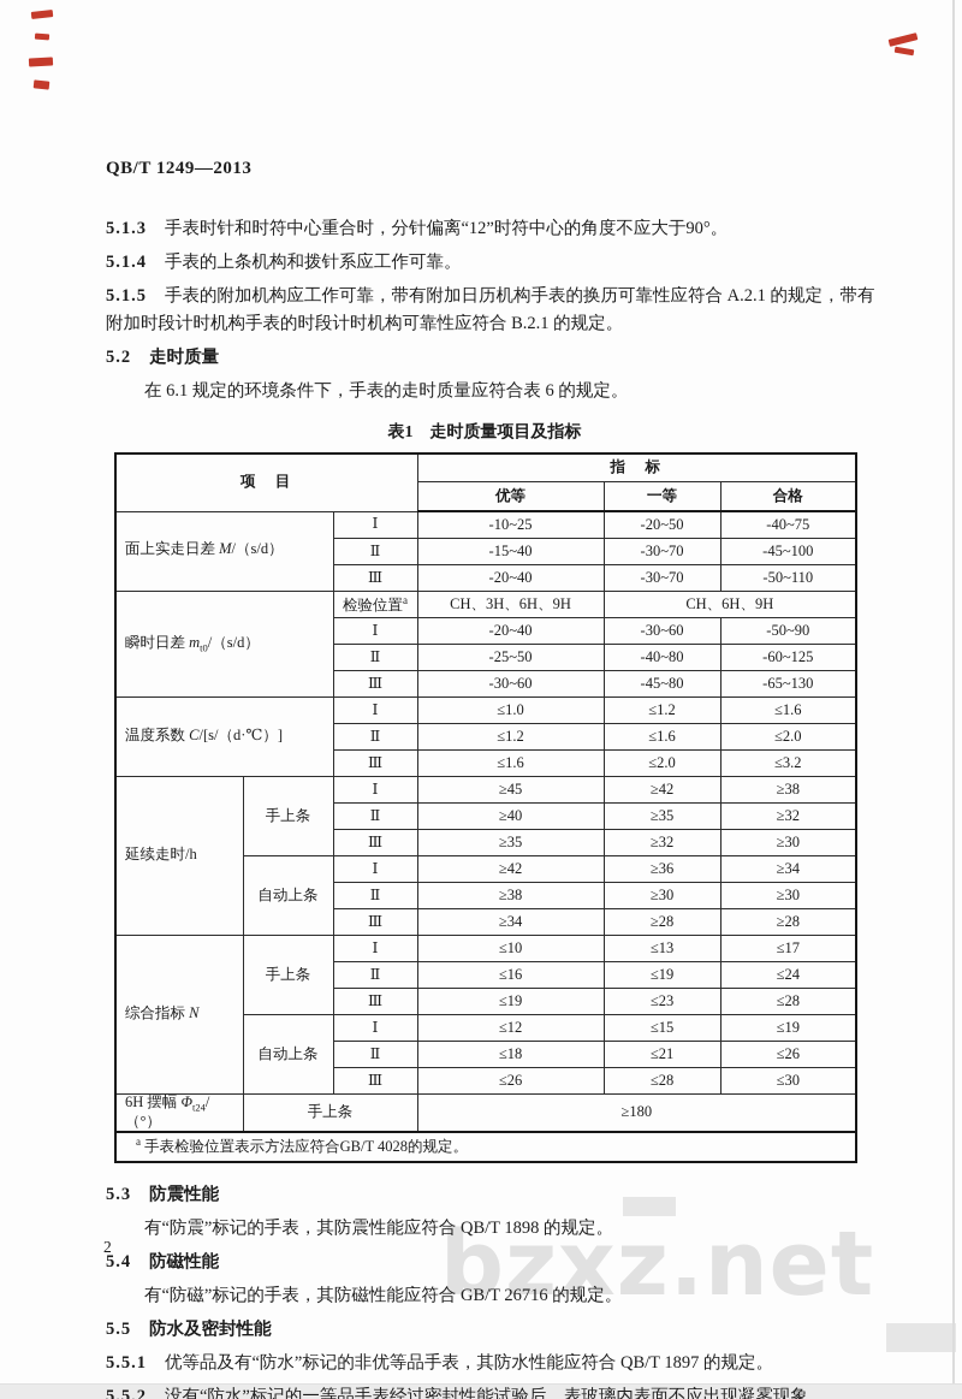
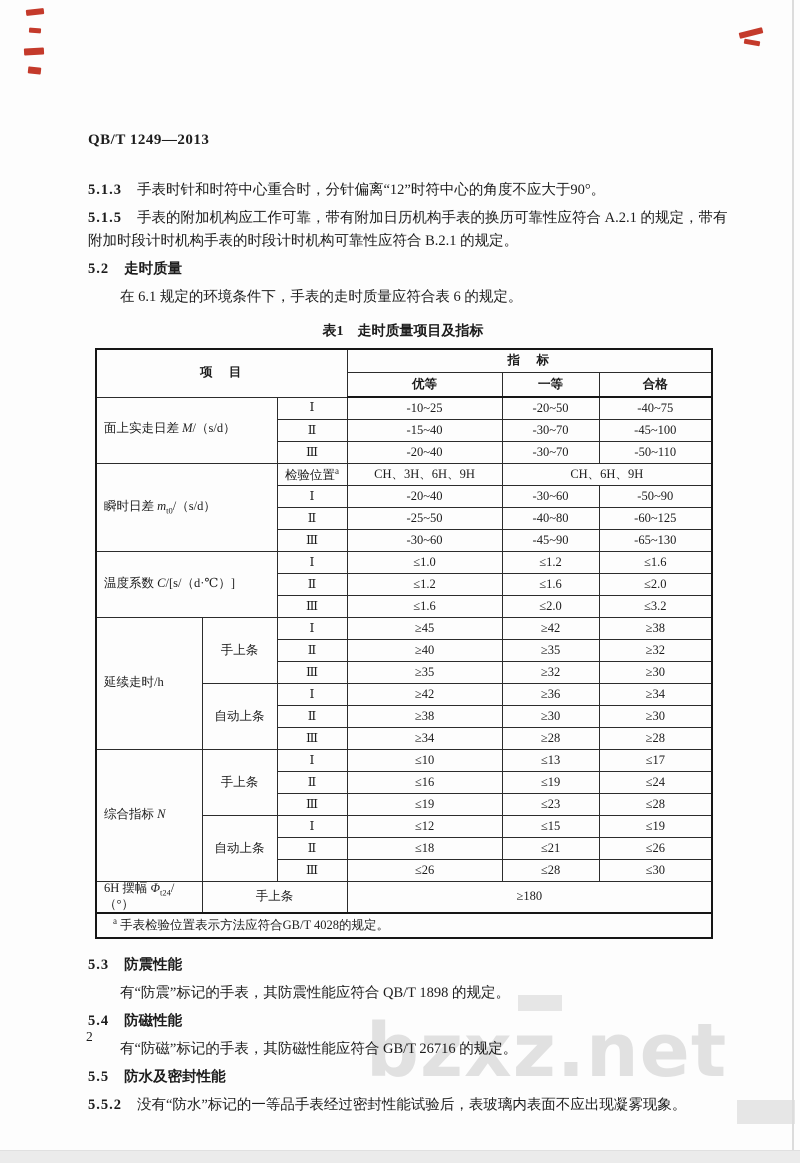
  bzxz.net
  QB/T 1249—2013
  5.1.3 手表时针和时符中心重合时，分针偏离“12”时符中心的角度不应大于90°。
- 5.1.4 手表的上条机构和拨针系应工作可靠。
  5.1.5 手表的附加机构应工作可靠，带有附加日历机构手表的换历可靠性应符合 A.2.1 的规定，带有附加时段计时机构手表的时段计时机构可靠性应符合 B.2.1 的规定。
  5.2 走时质量
  在 6.1 规定的环境条件下，手表的走时质量应符合表 6 的规定。
  表1 走时质量项目及指标
  项 目	指 标
  优等	一等	合格
  面上实走日差 M/（s/d）	Ⅰ	-10~25	-20~50	-40~75
  Ⅱ	-15~40	-30~70	-45~100
  Ⅲ	-20~40	-30~70	-50~110
  瞬时日差 mt0/（s/d）	检验位置a	CH、3H、6H、9H	CH、6H、9H
  Ⅰ	-20~40	-30~60	-50~90
  Ⅱ	-25~50	-40~80	-60~125
- Ⅲ	-30~60	-45~80	-65~130
+ Ⅲ	-30~60	-45~90	-65~130
  温度系数 C/[s/（d·℃）]	Ⅰ	≤1.0	≤1.2	≤1.6
  Ⅱ	≤1.2	≤1.6	≤2.0
  Ⅲ	≤1.6	≤2.0	≤3.2
  延续走时/h	手上条	Ⅰ	≥45	≥42	≥38
  Ⅱ	≥40	≥35	≥32
  Ⅲ	≥35	≥32	≥30
  自动上条	Ⅰ	≥42	≥36	≥34
  Ⅱ	≥38	≥30	≥30
  Ⅲ	≥34	≥28	≥28
  综合指标 N	手上条	Ⅰ	≤10	≤13	≤17
  Ⅱ	≤16	≤19	≤24
  Ⅲ	≤19	≤23	≤28
  自动上条	Ⅰ	≤12	≤15	≤19
  Ⅱ	≤18	≤21	≤26
  Ⅲ	≤26	≤28	≤30
  6H 摆幅 Φt24/（°）	手上条	≥180
  a 手表检验位置表示方法应符合GB/T 4028的规定。
  5.3 防震性能
  有“防震”标记的手表，其防震性能应符合 QB/T 1898 的规定。
  5.4 防磁性能
  有“防磁”标记的手表，其防磁性能应符合 GB/T 26716 的规定。
  5.5 防水及密封性能
- 5.5.1 优等品及有“防水”标记的非优等品手表，其防水性能应符合 QB/T 1897 的规定。
  5.5.2 没有“防水”标记的一等品手表经过密封性能试验后，表玻璃内表面不应出现凝雾现象。
  2
